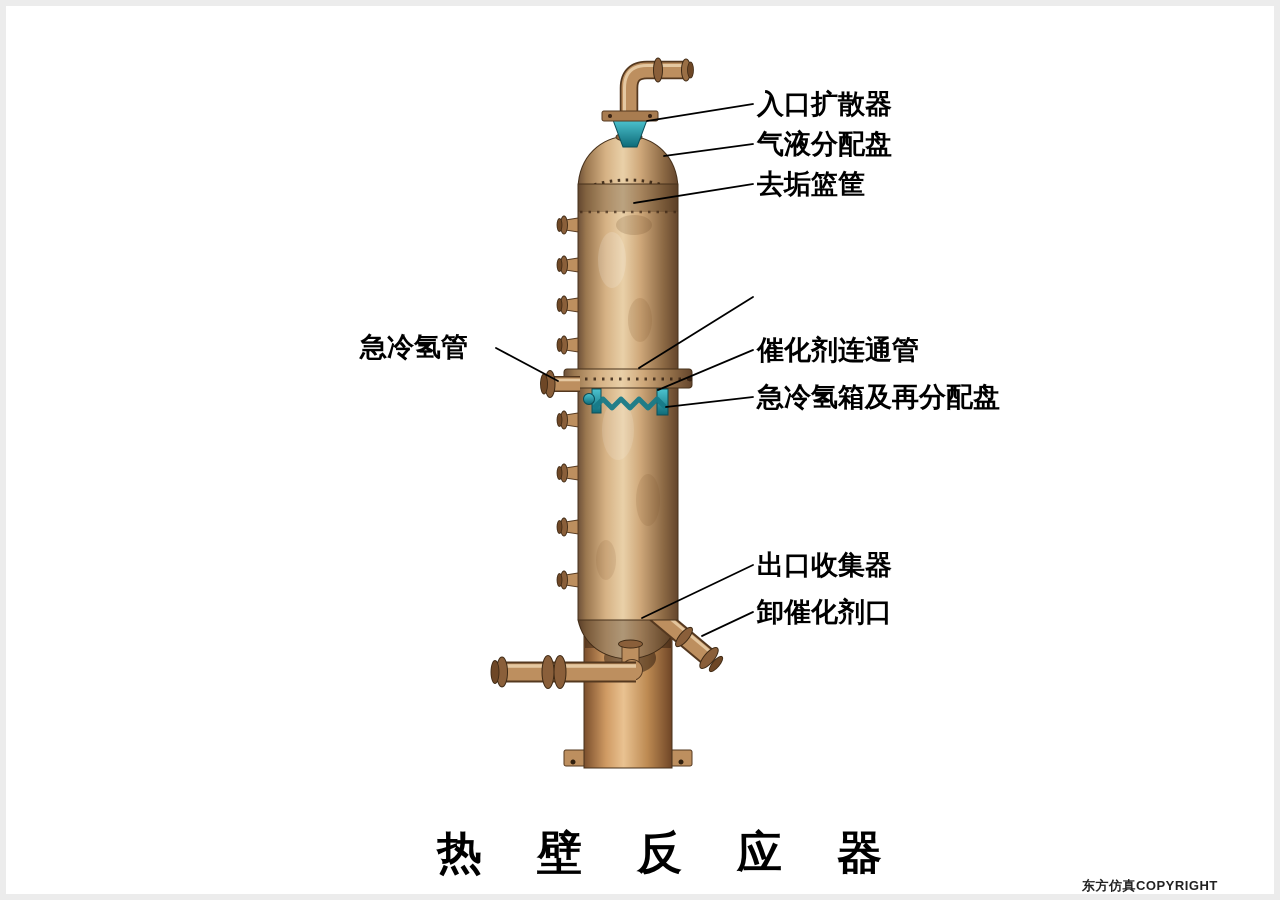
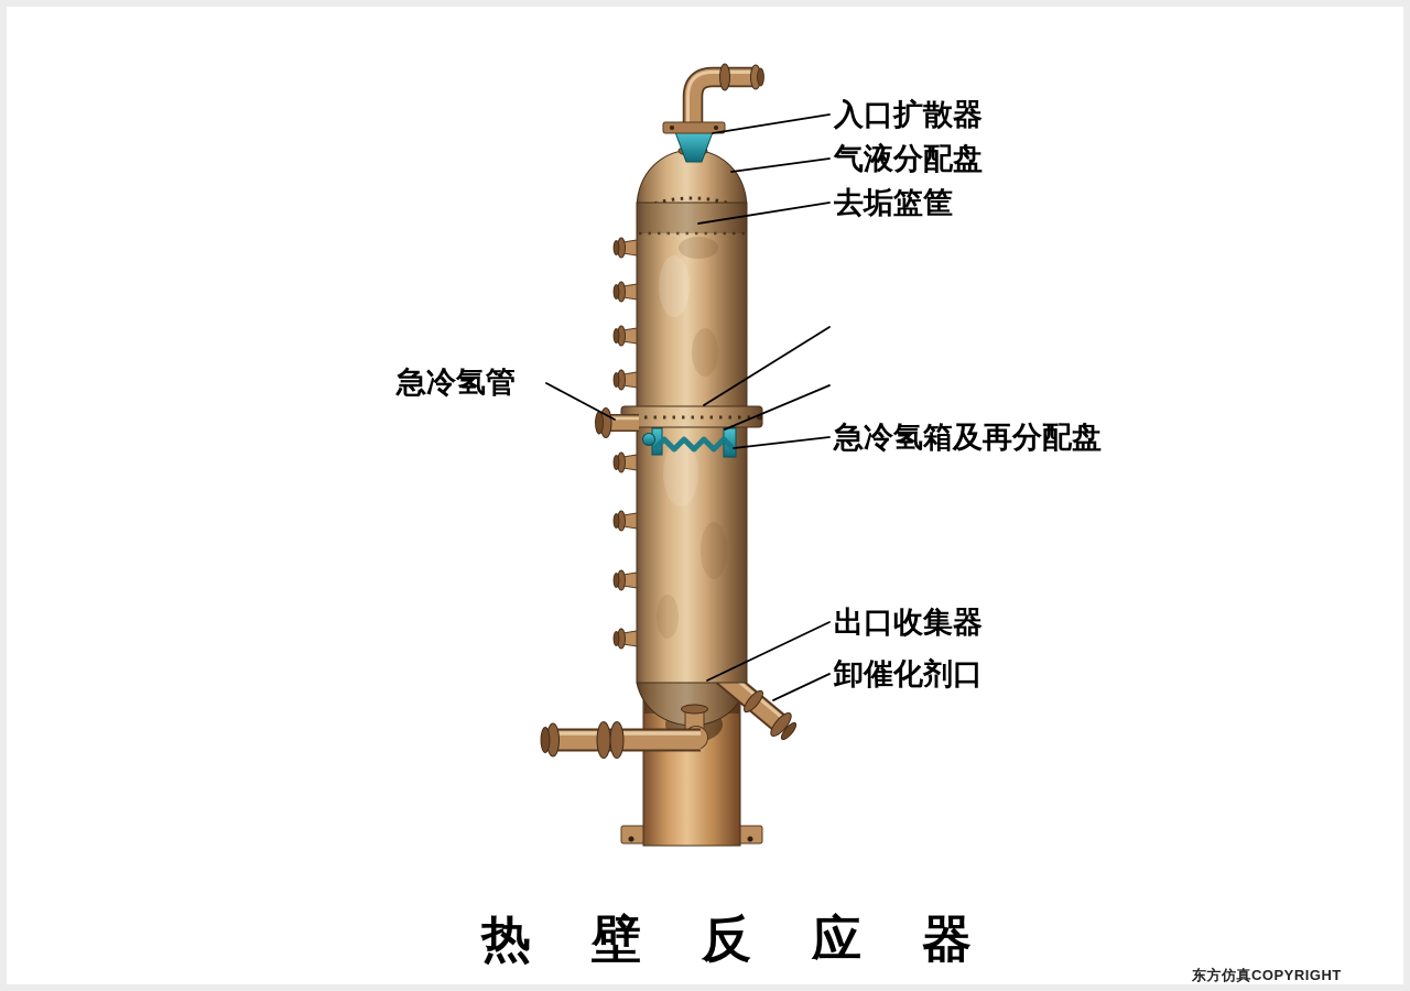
  入口扩散器
  气液分配盘
  去垢篮筐
- 催化剂连通管
  急冷氢箱及再分配盘
  出口收集器
  卸催化剂口
  急冷氢管
  热壁反应器
  东方仿真COPYRIGHT
